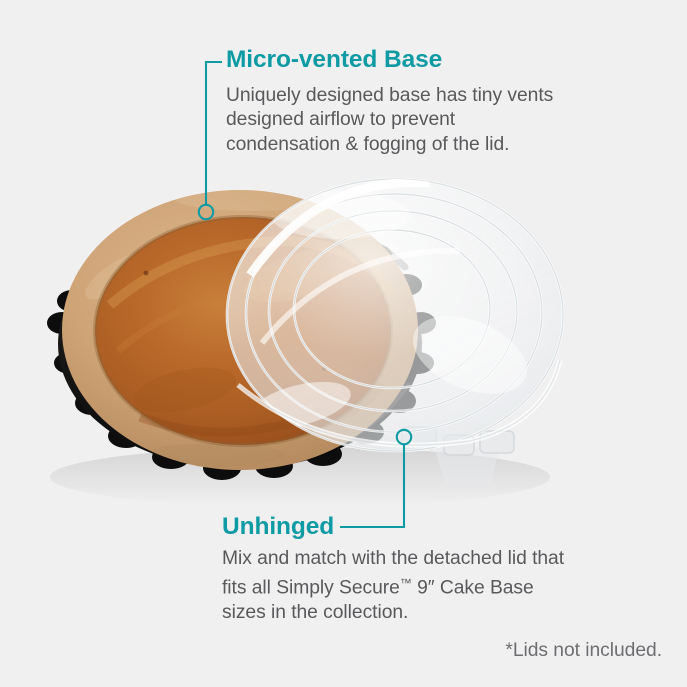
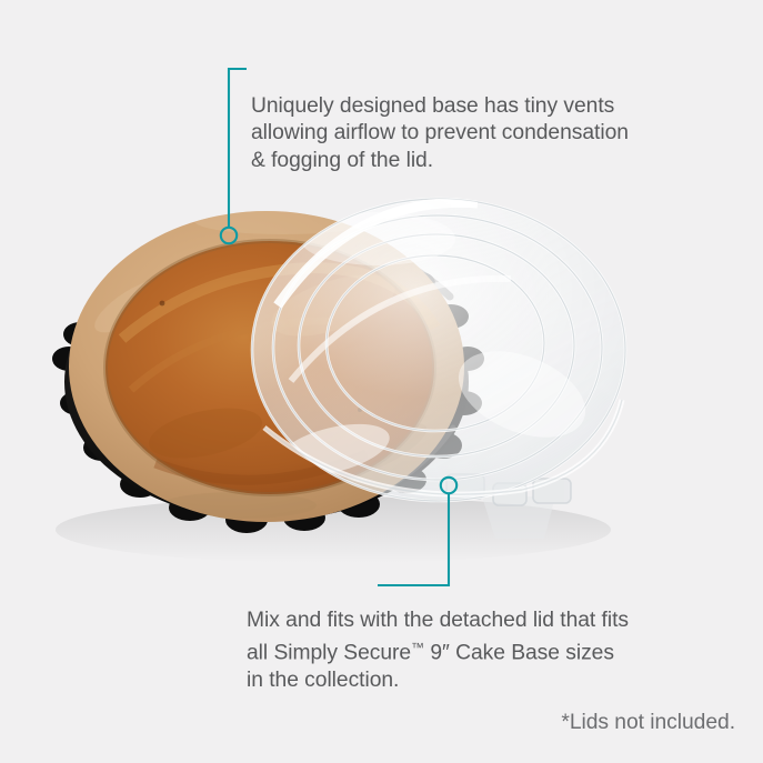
- Micro-vented Base
- Uniquely designed base has tiny vents designed airflow to prevent condensation & fogging of the lid.
+ Uniquely designed base has tiny vents allowing airflow to prevent condensation & fogging of the lid.
- Unhinged
- Mix and match with the detached lid that fits all Simply Secure™ 9″ Cake Base sizes in the collection.
+ Mix and fits with the detached lid that fits all Simply Secure™ 9″ Cake Base sizes in the collection.
  *Lids not included.
